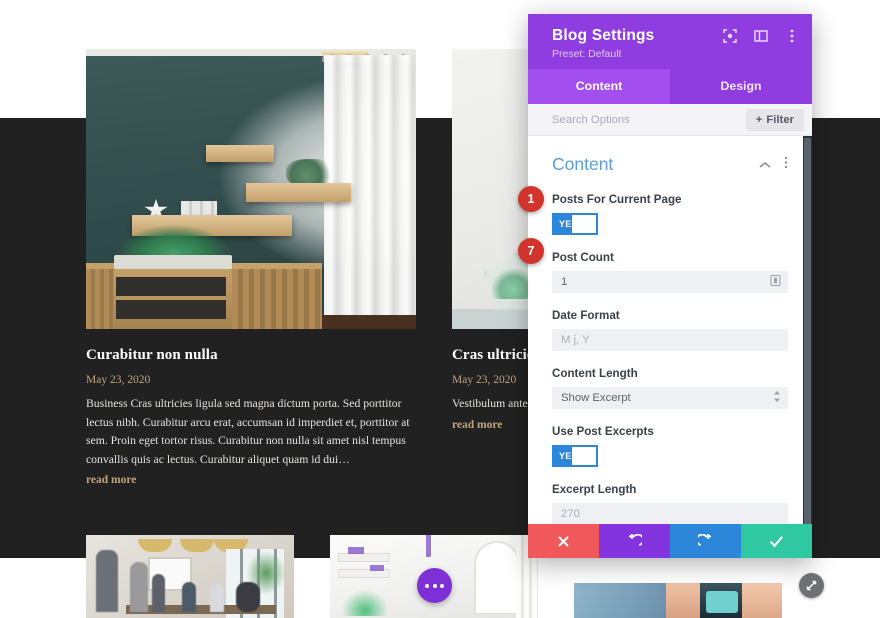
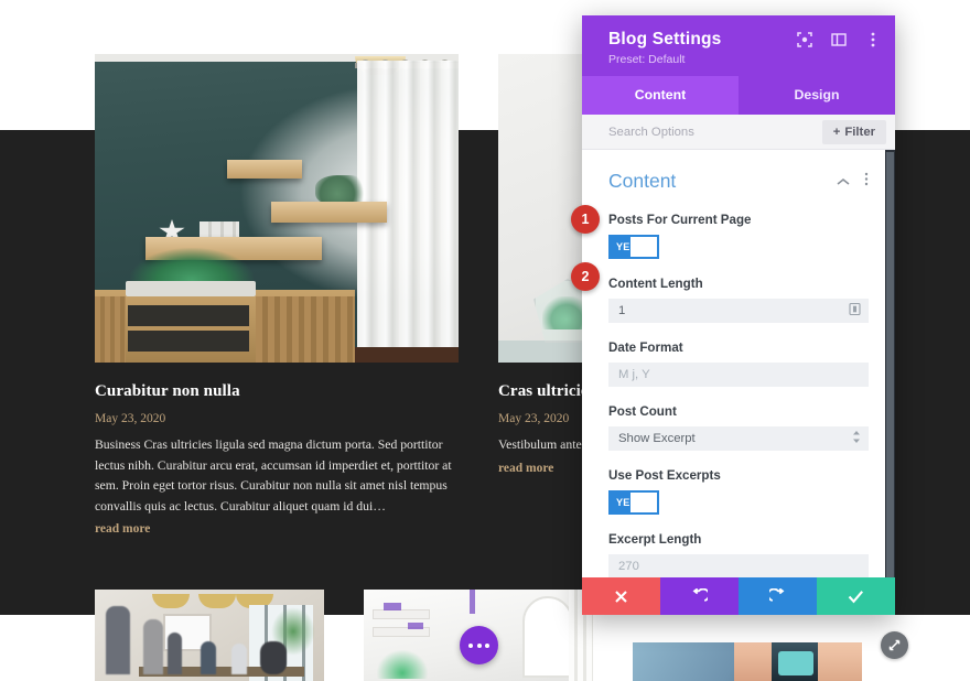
  Curabitur non nulla
  May 23, 2020
  Business Cras ultricies ligula sed magna dictum porta. Sed porttitor lectus nibh. Curabitur arcu erat, accumsan id imperdiet et, porttitor at sem. Proin eget tortor risus. Curabitur non nulla sit amet nisl tempus convallis quis ac lectus. Curabitur aliquet quam id dui…
  read more
  Cras ultrici
  May 23, 2020
  read more
  Blog Settings
  Preset: Default
  Content
  Design
  Search Options
  +
  Filter
  Content
  Posts For Current Page
- Post Count
+ Content Length
  1
  Date Format
  M j, Y
- Content Length
+ Post Count
  Show Excerpt
  Use Post Excerpts
  Excerpt Length
  270
  1
- 7
+ 2
